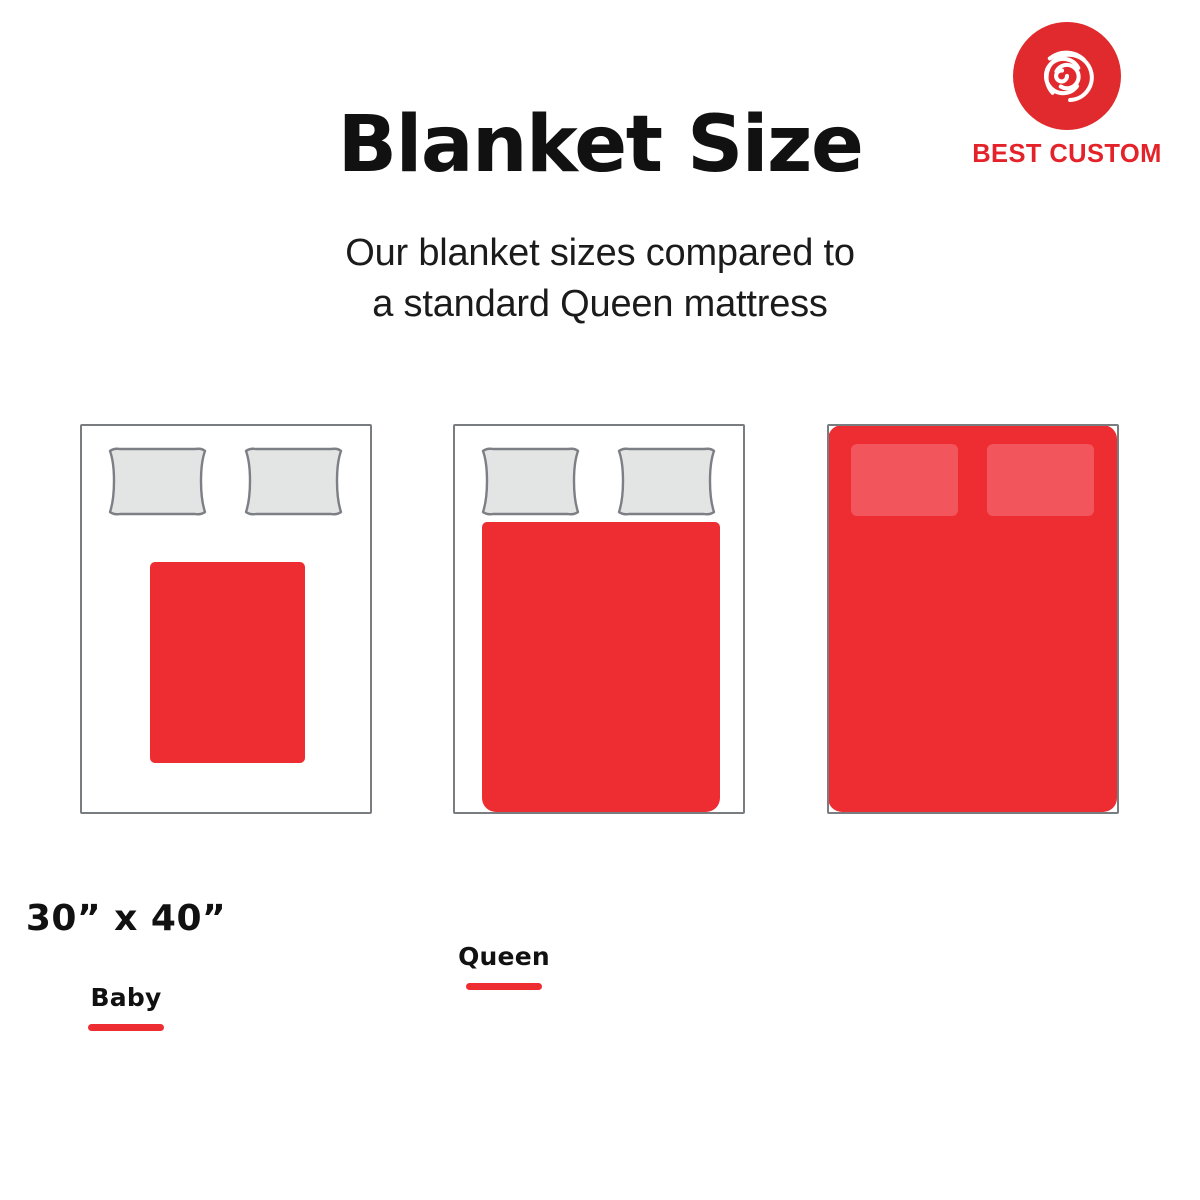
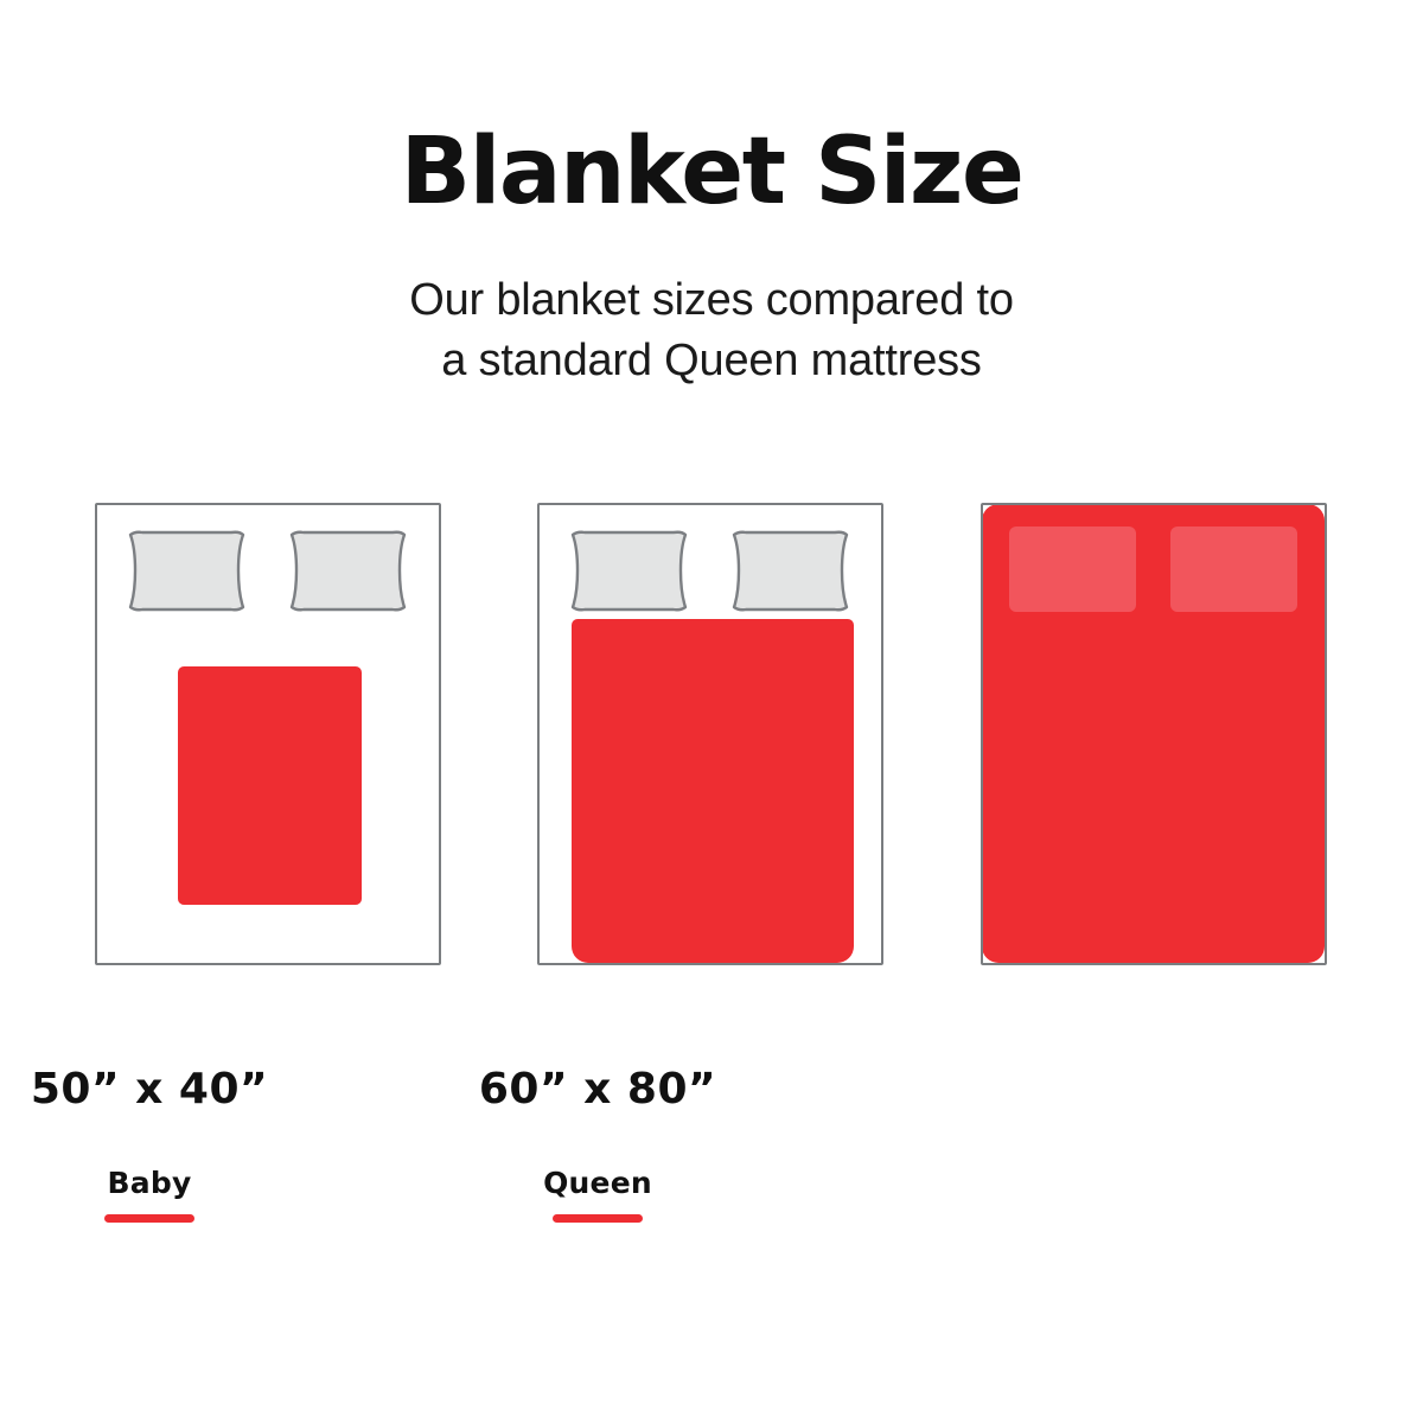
- BEST CUSTOM
  Blanket Size
  Our blanket sizes compared to
  a standard Queen mattress
- 30” x 40”
+ 50” x 40”
  Baby
+ 60” x 80”
  Queen
